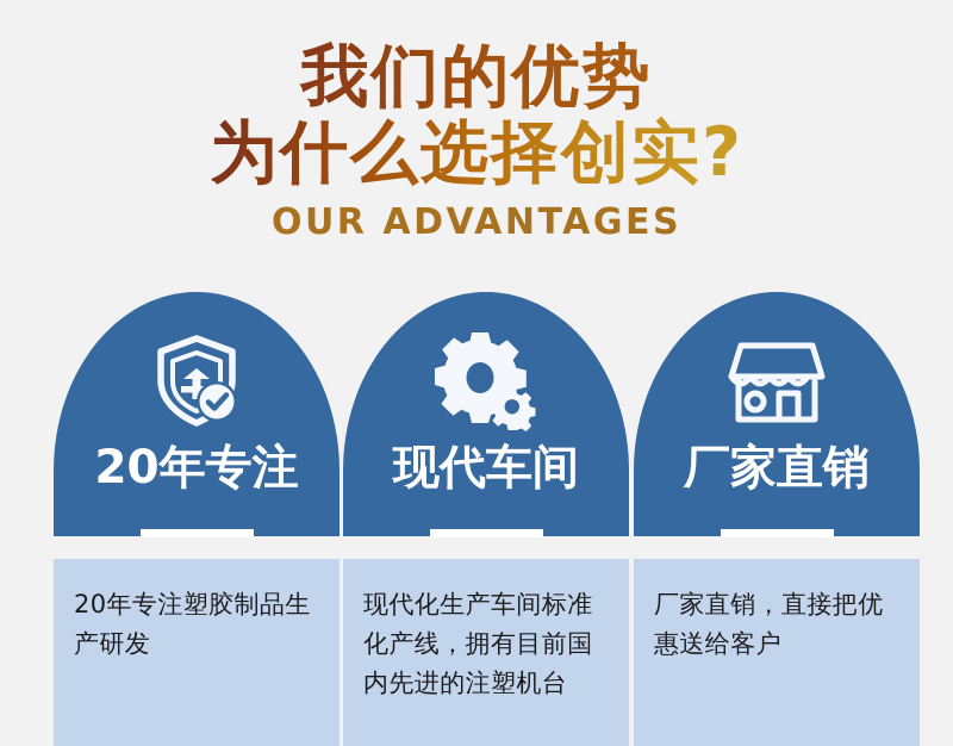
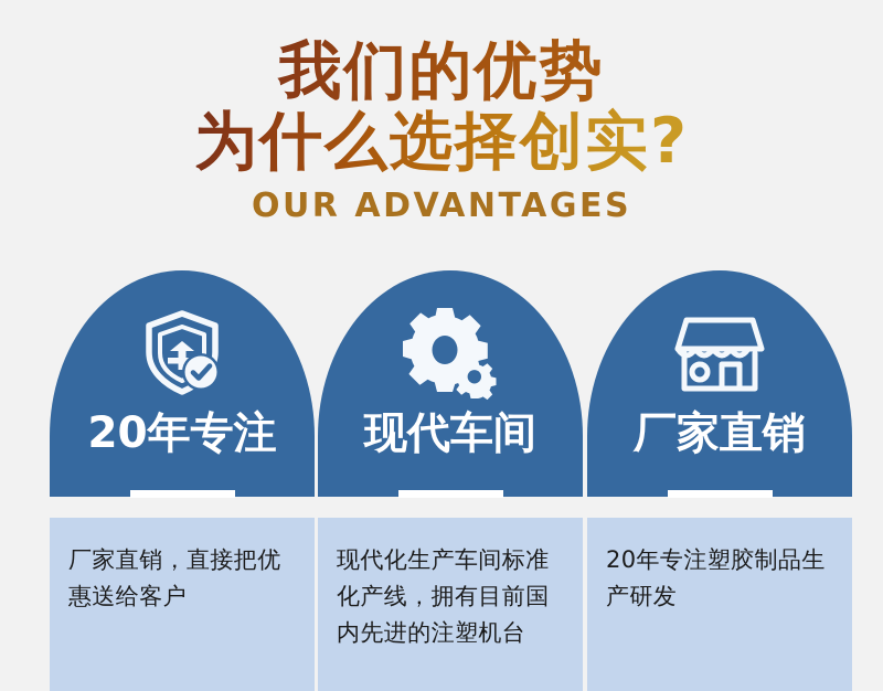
  我们的优势
  为什么选择创实?
  OUR ADVANTAGES
  20年专注
- 20年专注塑胶制品生产研发
+ 厂家直销，直接把优惠送给客户
  现代车间
  现代化生产车间标准化产线，拥有目前国内先进的注塑机台
  厂家直销
- 厂家直销，直接把优惠送给客户
+ 20年专注塑胶制品生产研发
